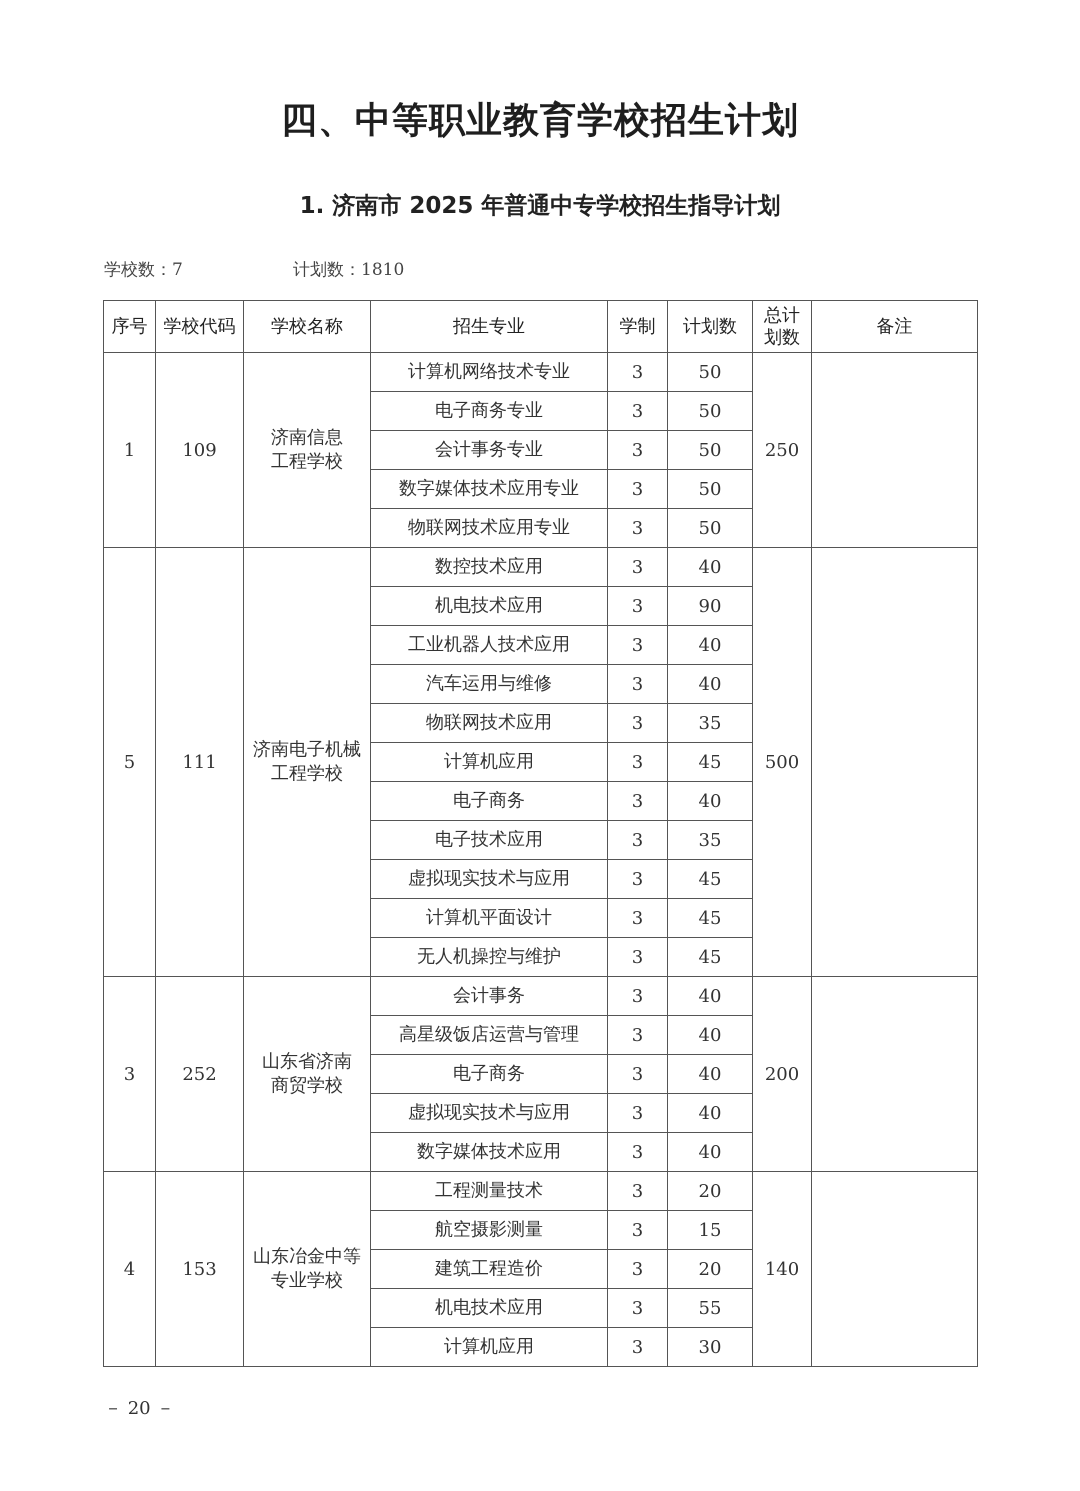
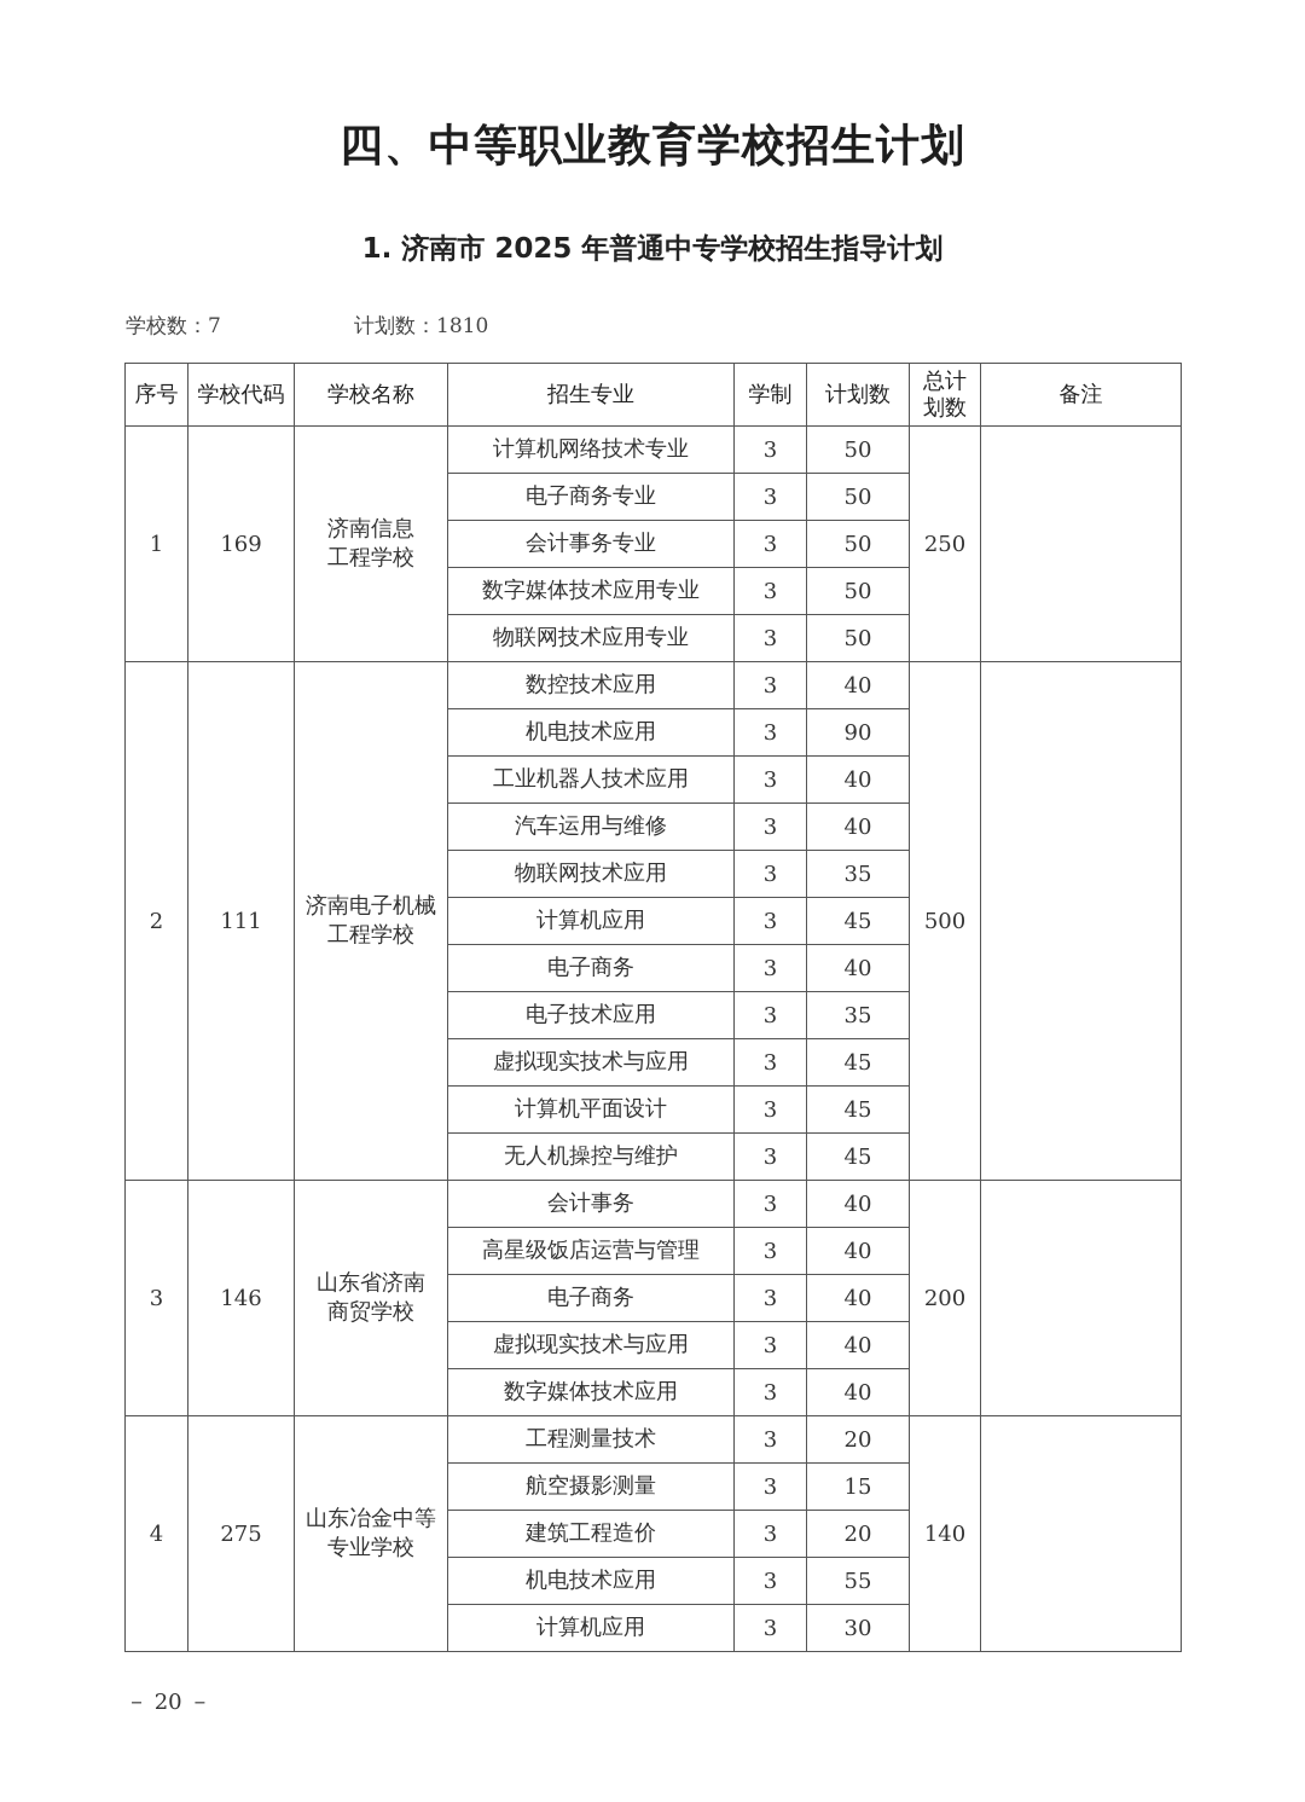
  四、中等职业教育学校招生计划
  1. 济南市 2025 年普通中专学校招生指导计划
  学校数：7
  计划数：1810
  序号	学校代码	学校名称	招生专业	学制	计划数	总计 划数	备注
- 1	109	济南信息工程学校	计算机网络技术专业	3	50	250
+ 1	169	济南信息工程学校	计算机网络技术专业	3	50	250
  电子商务专业	3	50
  会计事务专业	3	50
  数字媒体技术应用专业	3	50
  物联网技术应用专业	3	50
- 5	111	济南电子机械工程学校	数控技术应用	3	40	500
+ 2	111	济南电子机械工程学校	数控技术应用	3	40	500
  机电技术应用	3	90
  工业机器人技术应用	3	40
  汽车运用与维修	3	40
  物联网技术应用	3	35
  计算机应用	3	45
  电子商务	3	40
  电子技术应用	3	35
  虚拟现实技术与应用	3	45
  计算机平面设计	3	45
  无人机操控与维护	3	45
- 3	252	山东省济南商贸学校	会计事务	3	40	200
+ 3	146	山东省济南商贸学校	会计事务	3	40	200
  高星级饭店运营与管理	3	40
  电子商务	3	40
  虚拟现实技术与应用	3	40
  数字媒体技术应用	3	40
- 4	153	山东冶金中等专业学校	工程测量技术	3	20	140
+ 4	275	山东冶金中等专业学校	工程测量技术	3	20	140
  航空摄影测量	3	15
  建筑工程造价	3	20
  机电技术应用	3	55
  计算机应用	3	30
  － 20 －
